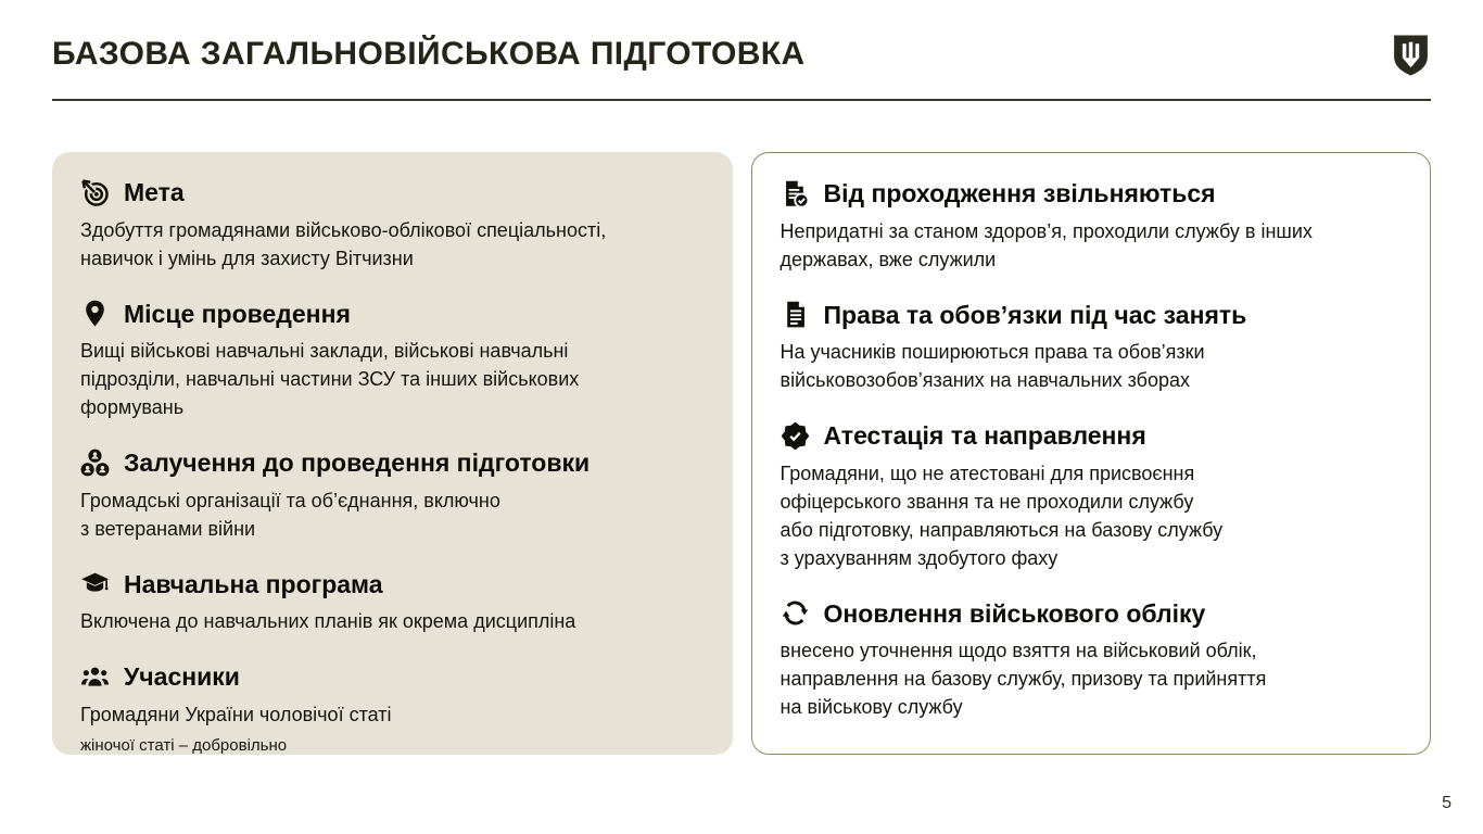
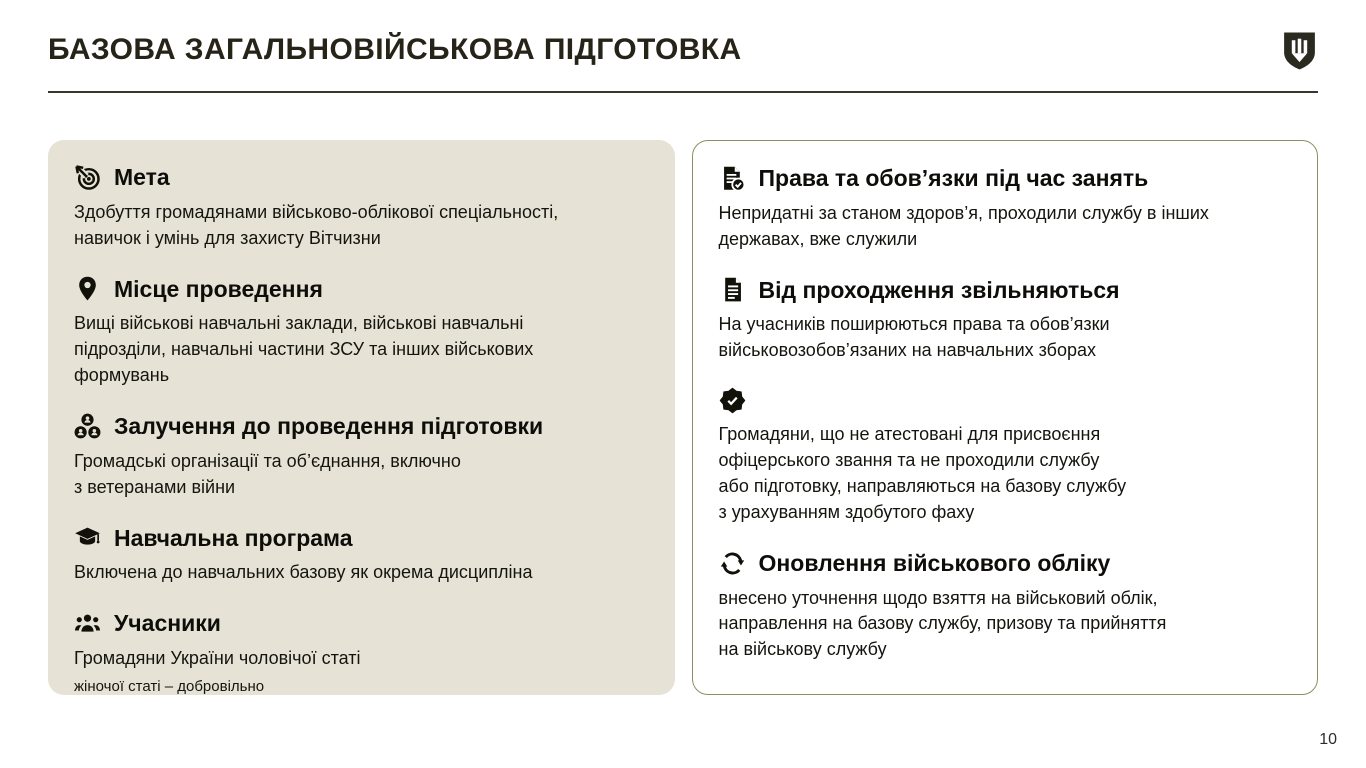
  БАЗОВА ЗАГАЛЬНОВІЙСЬКОВА ПІДГОТОВКА
  Мета
  Здобуття громадянами військово-облікової спеціальності,
  навичок і умінь для захисту Вітчизни
  Місце проведення
  Вищі військові навчальні заклади, військові навчальні
  підрозділи, навчальні частини ЗСУ та інших військових
  формувань
  Залучення до проведення підготовки
  Громадські організації та об’єднання, включно
  з ветеранами війни
  Навчальна програма
- Включена до навчальних планів як окрема дисципліна
+ Включена до навчальних базову як окрема дисципліна
  Учасники
  Громадяни України чоловічої статі
  жіночої статі – добровільно
- Від проходження звільняються
+ Права та обов’язки під час занять
  Непридатні за станом здоров’я, проходили службу в інших
  державах, вже служили
- Права та обов’язки під час занять
+ Від проходження звільняються
  На учасників поширюються права та обов’язки
  військовозобов’язаних на навчальних зборах
- Атестація та направлення
  Громадяни, що не атестовані для присвоєння
  офіцерського звання та не проходили службу
  або підготовку, направляються на базову службу
  з урахуванням здобутого фаху
  Оновлення військового обліку
  внесено уточнення щодо взяття на військовий облік,
  направлення на базову службу, призову та прийняття
  на військову службу
- 5
+ 10
